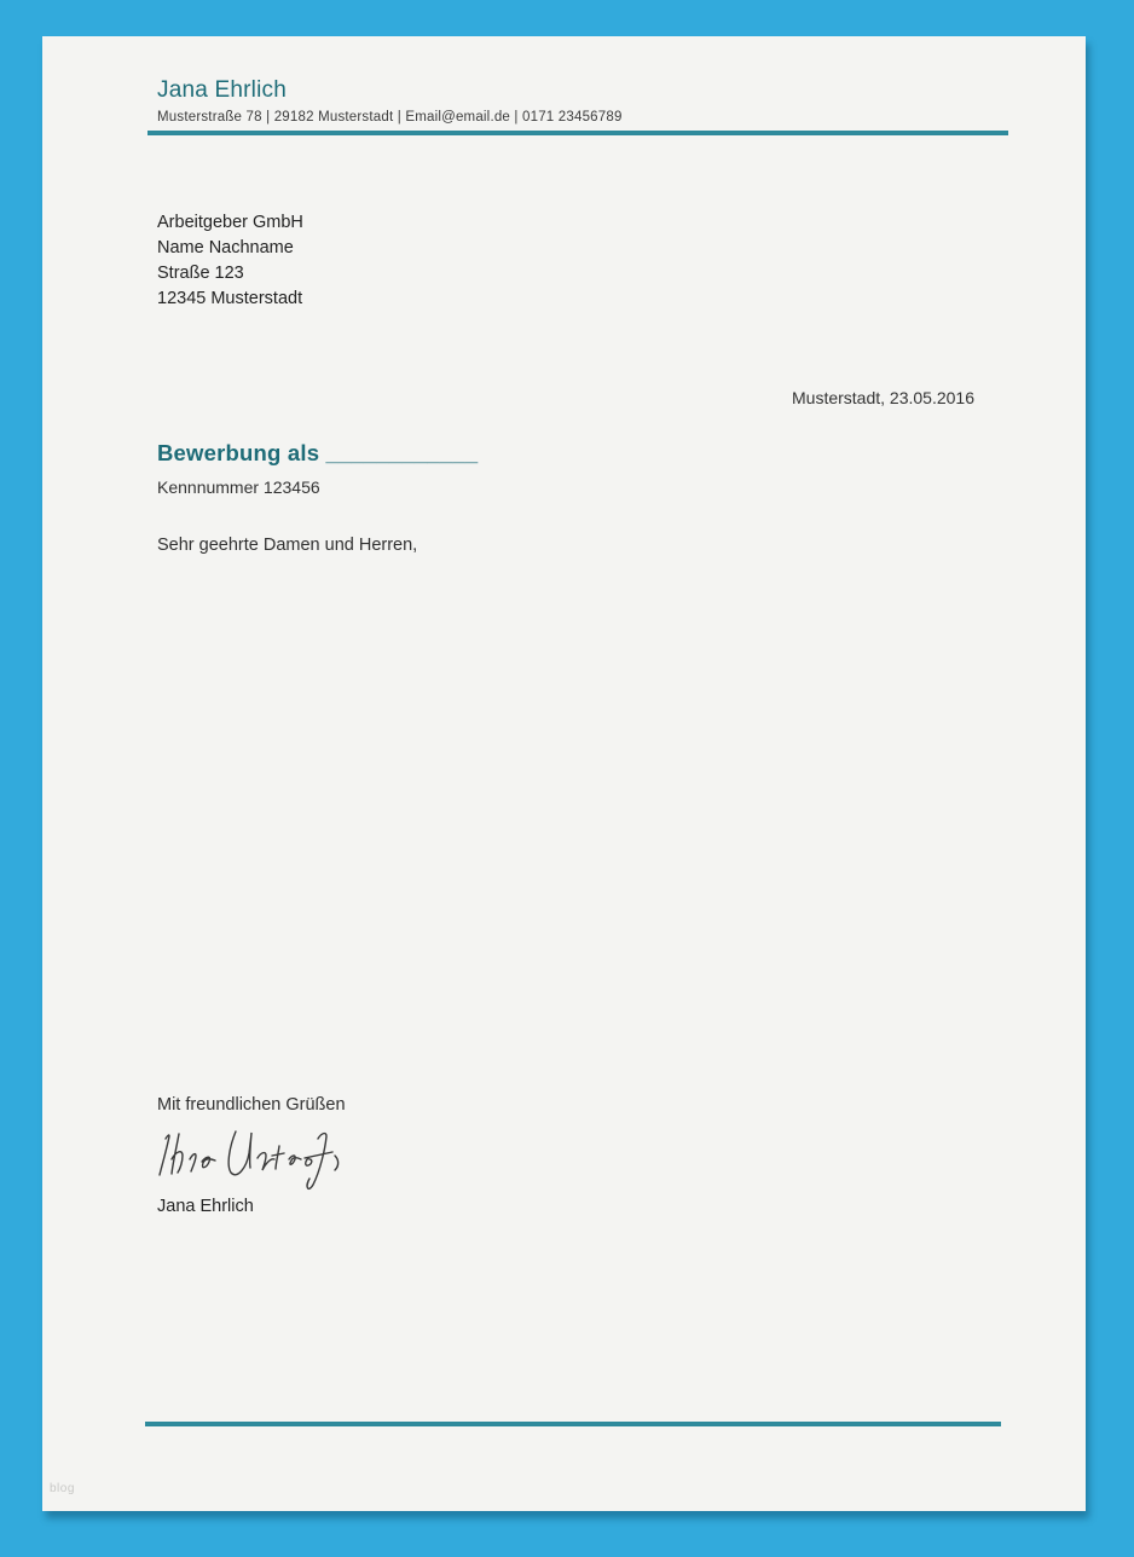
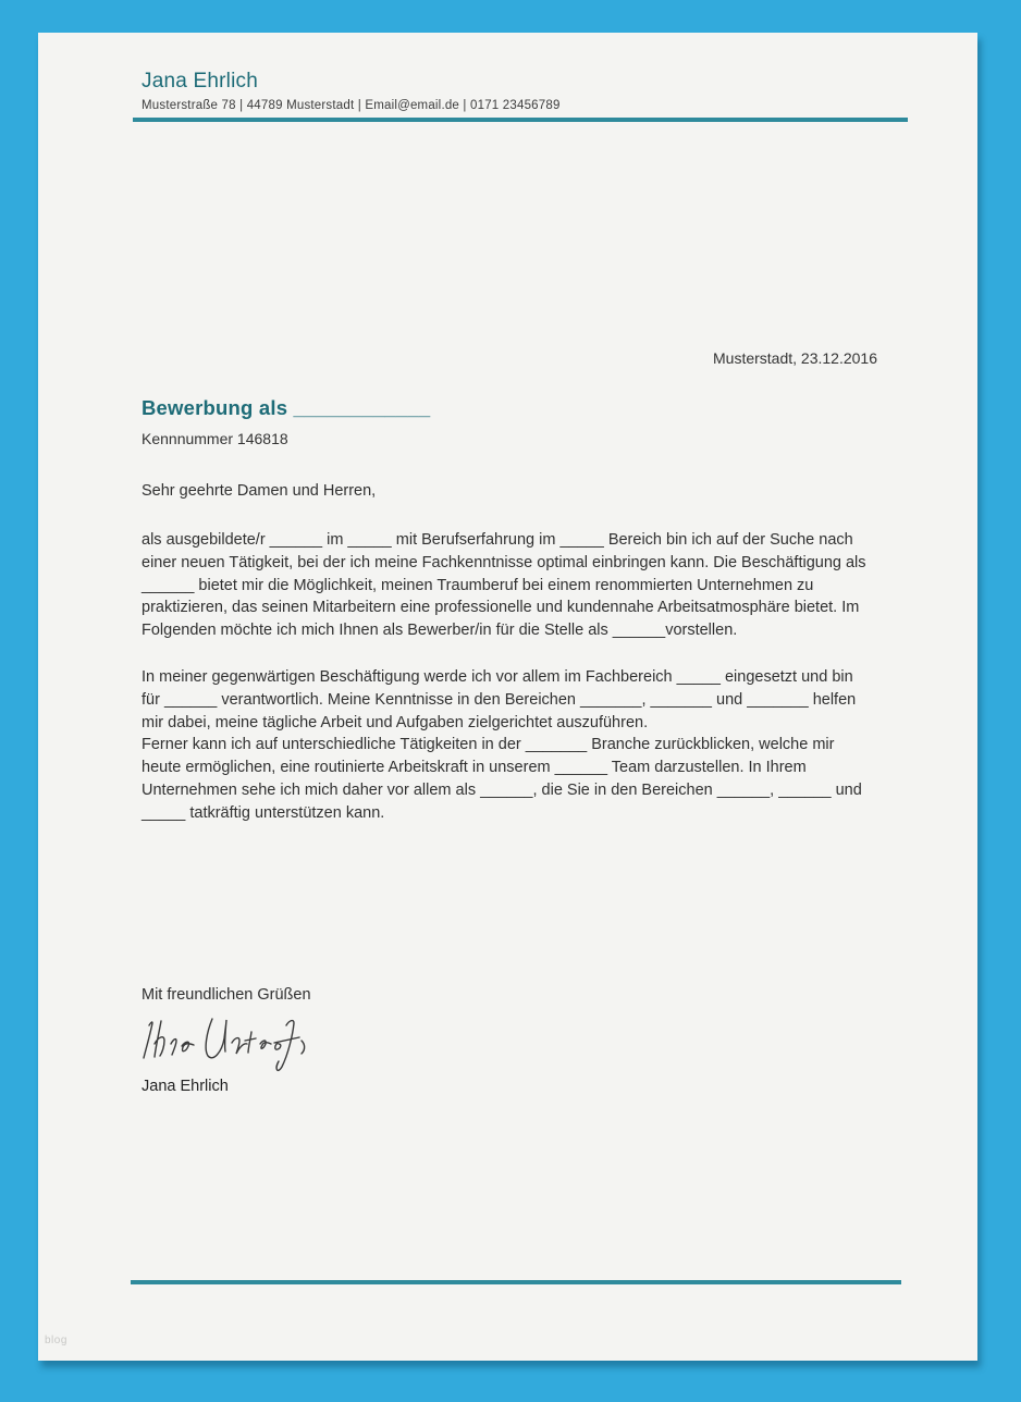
  Jana Ehrlich
- Musterstraße 78 | 29182 Musterstadt | Email@email.de | 0171 23456789
+ Musterstraße 78 | 44789 Musterstadt | Email@email.de | 0171 23456789
- Arbeitgeber GmbH
- Name Nachname
- Straße 123
- 12345 Musterstadt
- Musterstadt, 23.05.2016
+ Musterstadt, 23.12.2016
  Bewerbung als ____________
- Kennnummer 123456
+ Kennnummer 146818
  Sehr geehrte Damen und Herren,
+ als ausgebildete/r ______ im _____ mit Berufserfahrung im _____ Bereich bin ich auf der Suche nach einer neuen Tätigkeit, bei der ich meine Fachkenntnisse optimal einbringen kann. Die Beschäftigung als ______ bietet mir die Möglichkeit, meinen Traumberuf bei einem renommierten Unternehmen zu praktizieren, das seinen Mitarbeitern eine professionelle und kundennahe Arbeitsatmosphäre bietet. Im Folgenden möchte ich mich Ihnen als Bewerber/in für die Stelle als ______vorstellen.
+ In meiner gegenwärtigen Beschäftigung werde ich vor allem im Fachbereich _____ eingesetzt und bin für ______ verantwortlich. Meine Kenntnisse in den Bereichen _______, _______ und _______ helfen mir dabei, meine tägliche Arbeit und Aufgaben zielgerichtet auszuführen.
+ Ferner kann ich auf unterschiedliche Tätigkeiten in der _______ Branche zurückblicken, welche mir heute ermöglichen, eine routinierte Arbeitskraft in unserem ______ Team darzustellen. In Ihrem Unternehmen sehe ich mich daher vor allem als ______, die Sie in den Bereichen ______, ______ und _____ tatkräftig unterstützen kann.
  Mit freundlichen Grüßen
  Jana Ehrlich
  blog
